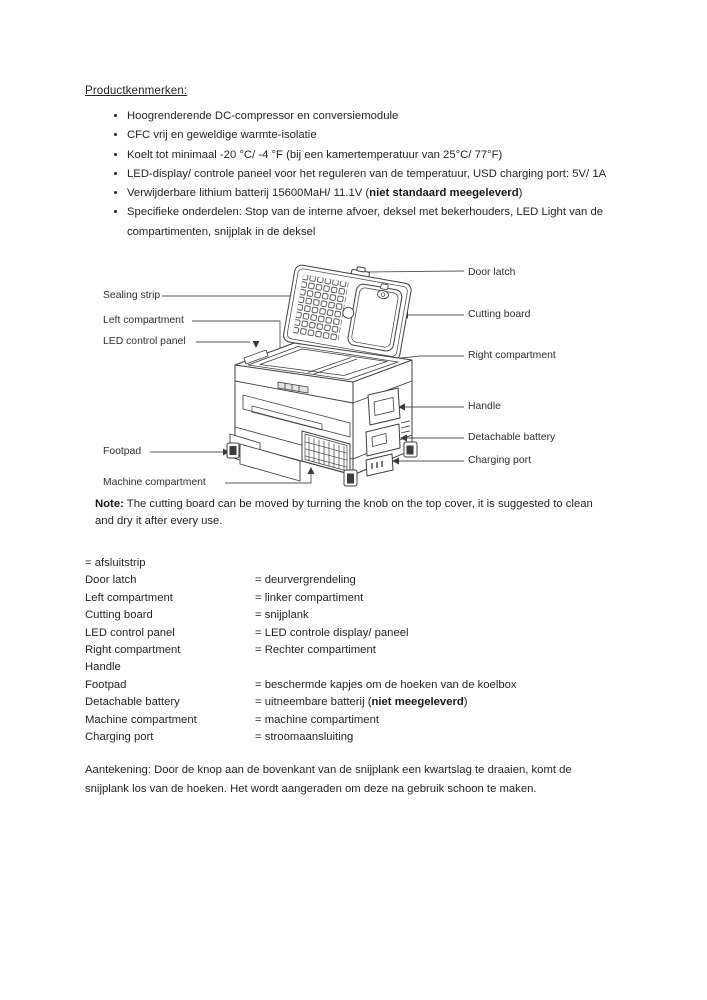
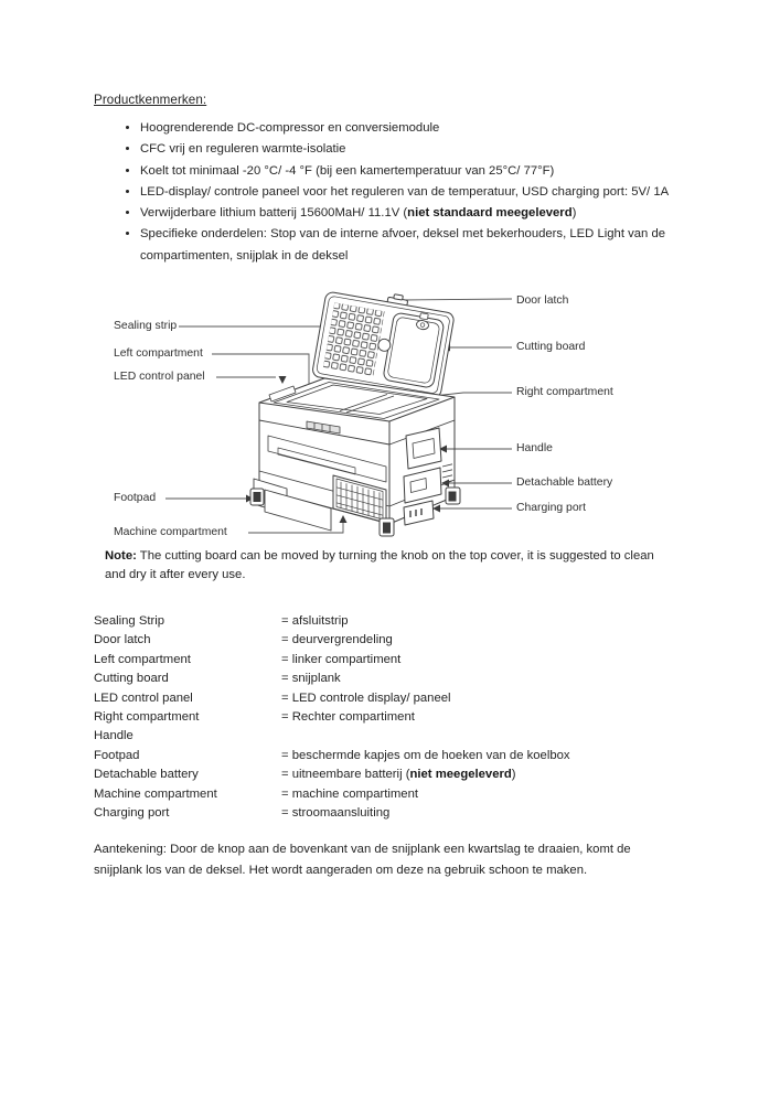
  Productkenmerken:
  Hoogrenderende DC-compressor en conversiemodule
- CFC vrij en geweldige warmte-isolatie
+ CFC vrij en reguleren warmte-isolatie
  Koelt tot minimaal -20 °C/ -4 °F (bij een kamertemperatuur van 25°C/ 77°F)
  LED-display/ controle paneel voor het reguleren van de temperatuur, USD charging port: 5V/ 1A
  Verwijderbare lithium batterij 15600MaH/ 11.1V (niet standaard meegeleverd)
  Specifieke onderdelen: Stop van de interne afvoer, deksel met bekerhouders, LED Light van de compartimenten, snijplak in de deksel
  Sealing strip
  Left compartment
  LED control panel
  Footpad
  Machine compartment
  Door latch
  Cutting board
  Right compartment
  Handle
  Detachable battery
  Charging port
  Note: The cutting board can be moved by turning the knob on the top cover, it is suggested to clean and dry it after every use.
+ Sealing Strip
  = afsluitstrip
  Door latch
  = deurvergrendeling
  Left compartment
  = linker compartiment
  Cutting board
  = snijplank
  LED control panel
  = LED controle display/ paneel
  Right compartment
  = Rechter compartiment
  Handle
  Footpad
  = beschermde kapjes om de hoeken van de koelbox
  Detachable battery
  = uitneembare batterij (niet meegeleverd)
  Machine compartment
  = machine compartiment
  Charging port
  = stroomaansluiting
- Aantekening: Door de knop aan de bovenkant van de snijplank een kwartslag te draaien, komt de snijplank los van de hoeken. Het wordt aangeraden om deze na gebruik schoon te maken.
+ Aantekening: Door de knop aan de bovenkant van de snijplank een kwartslag te draaien, komt de snijplank los van de deksel. Het wordt aangeraden om deze na gebruik schoon te maken.
